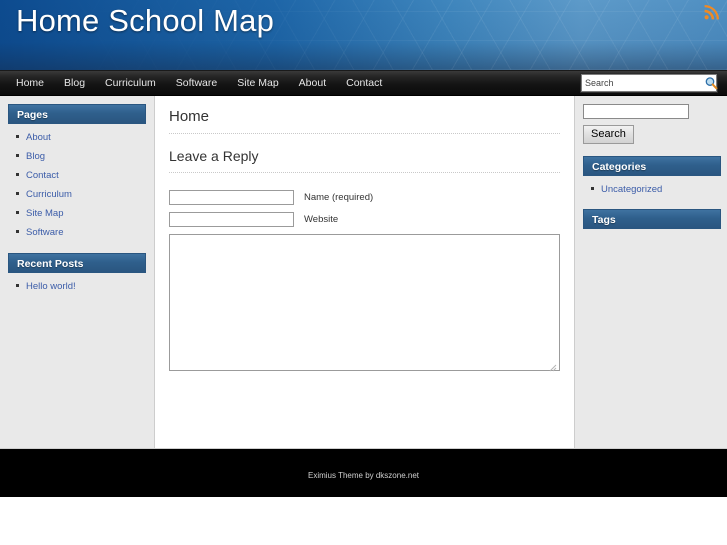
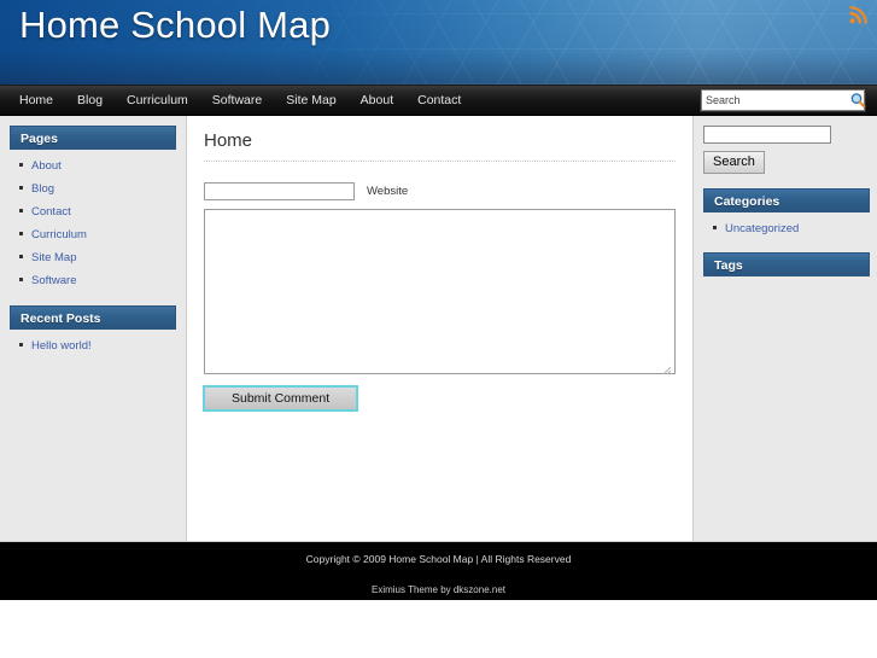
  Home School Map
  Home
  Blog
  Curriculum
  Software
  Site Map
  About
  Contact
  Search
  Pages
  About
  Blog
  Contact
  Curriculum
  Site Map
  Software
  Recent Posts
  Hello world!
  Home
- Leave a Reply
- Name (required)
  Website
+ Submit Comment
  Search
  Categories
  Uncategorized
  Tags
+ Copyright © 2009 Home School Map | All Rights Reserved
  Eximius Theme by dkszone.net
